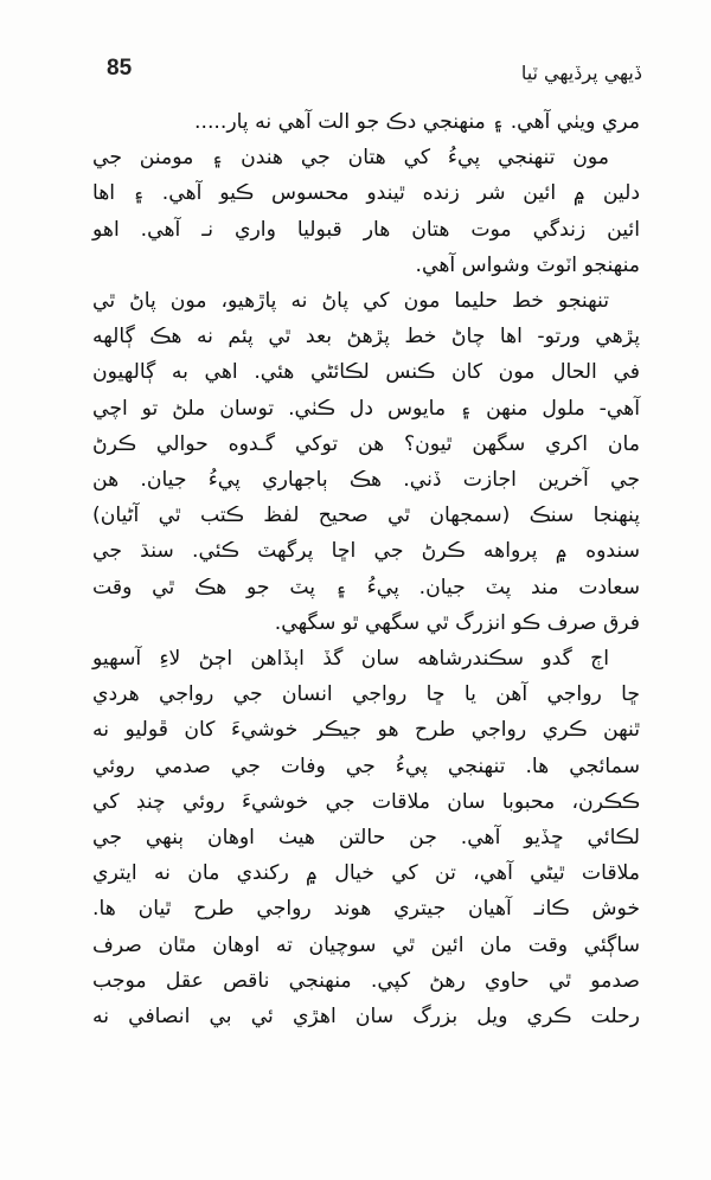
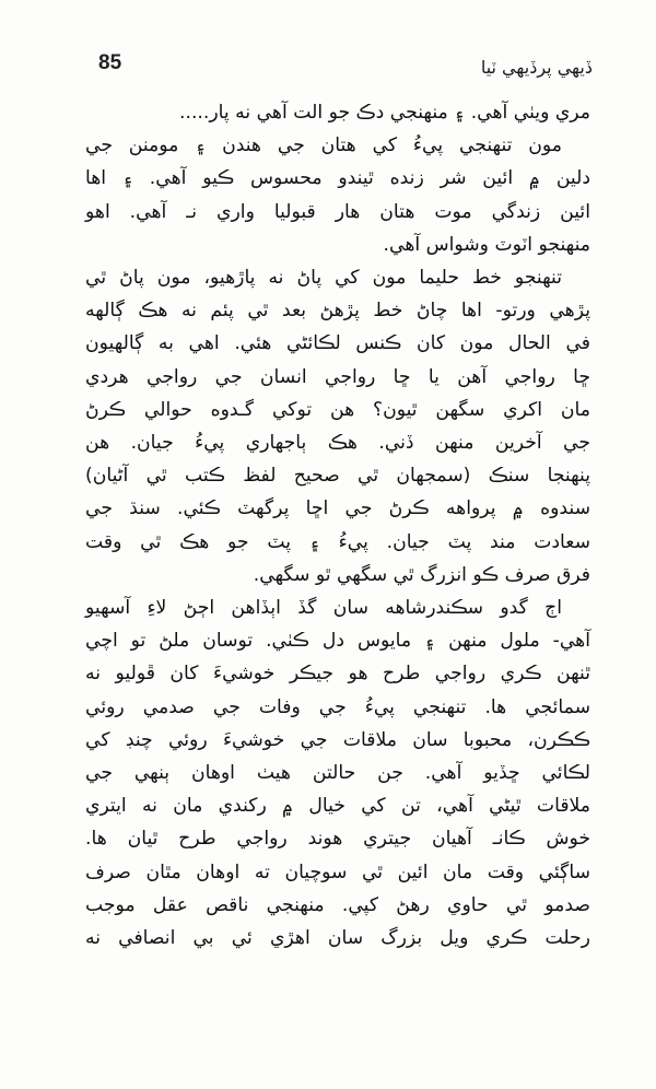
  85
  ڏيهي پرڏيهي ٽيا
  مري ويٺي آهي. ۽ منهنجي دڪ جو الت آهي نه پار.....
  مون تنهنجي پيءُ کي هتان جي هندن ۽ مومنن جي
  دلين ۾ ائين شر زنده ٿيندو محسوس ڪيو آهي. ۽ اها
  ائين زندگي موت هتان هار قبوليا واري نـ آهي. اهو
  منهنجو اٽوٽ وشواس آهي.
  تنهنجو خط حليما مون کي پاڻ نه پاڙهيو، مون پاڻ ٿي
  پڙهي ورتو- اها چاڻ خط پڙهڻ بعد ٿي پئم نه هڪ ڳالهه
  في الحال مون کان ڪنس لڪائڻي هئي. اهي به ڳالهيون
- آهي- ملول منهن ۽ مايوس دل ڪٺي. توسان ملڻ تو اچي
+ ڇا رواجي آهن يا ڇا رواجي انسان جي رواجي هردي
  مان اکري سگهن ٿيون؟ هن توکي گـدوه حوالي ڪرڻ
- جي آخرين اجازت ڏني. هڪ ٻاجهاري پيءُ جيان. هن
+ جي آخرين منهن ڏني. هڪ ٻاجهاري پيءُ جيان. هن
  پنهنجا سنڪ (سمجهان ٿي صحيح لفظ ڪتب ٿي آڻيان)
  سندوه ۾ پرواهه ڪرڻ جي اڇا پرگهٽ ڪئي. سنڌ جي
  سعادت مند پٽ جيان. پيءُ ۽ پٽ جو هڪ ٿي وقت
  فرق صرف ڪو انزرگ ٿي سگهي ٿو سگهي.
  اڄ گدو سڪندرشاهه سان گڏ اٻڏاهن اڄڻ لاءِ آسهيو
- ڇا رواجي آهن يا ڇا رواجي انسان جي رواجي هردي
+ آهي- ملول منهن ۽ مايوس دل ڪٺي. توسان ملڻ تو اچي
  ٿنهن ڪري رواجي طرح هو جيڪر خوشيءَ کان ڦوليو نه
  سمائجي ها. تنهنجي پيءُ جي وفات جي صدمي روئي
  ڪڪرن، محبوبا سان ملاقات جي خوشيءَ روئي چنڊ کي
  لڪائي ڇڏيو آهي. جن حالتن هيٺ اوهان ٻنهي جي
  ملاقات ٿيڻي آهي، تن کي خيال ۾ رکندي مان نه ايتري
  خوش ڪانـ آهيان جيتري هوند رواجي طرح ٿيان ها.
  ساڳئي وقت مان ائين ٿي سوچيان ته اوهان مٿان صرف
  صدمو ٿي حاوي رهڻ کپي. منهنجي ناقص عقل موجب
  رحلت ڪري ويل بزرگ سان اهڙي ئي بي انصافي نه
